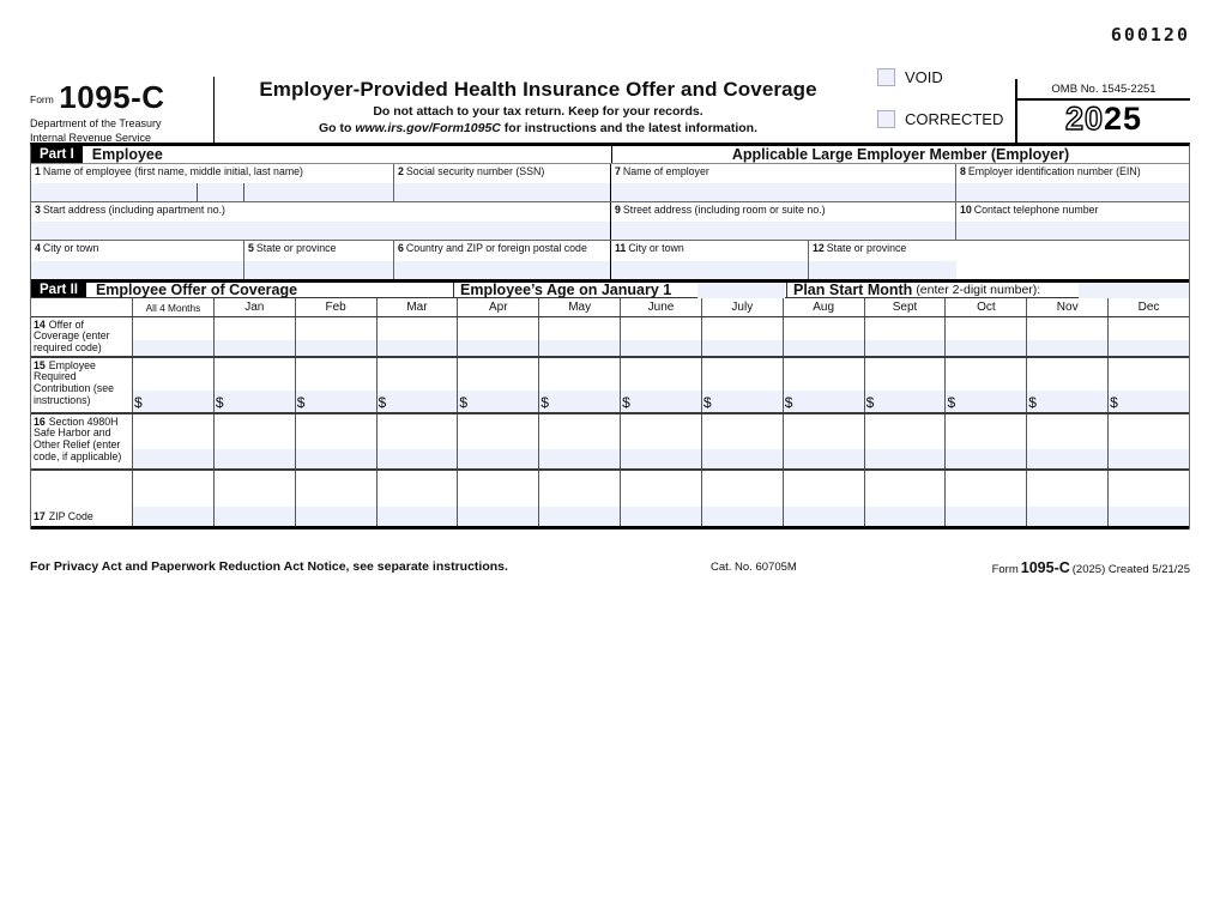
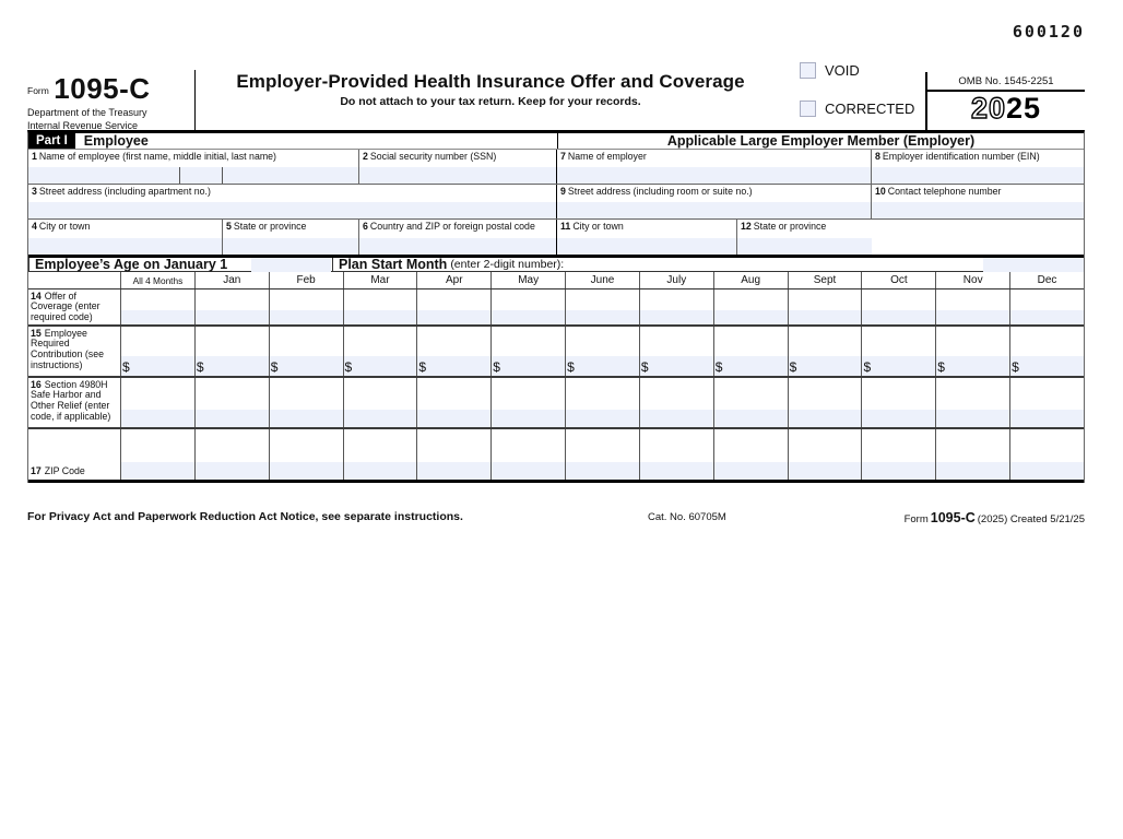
  600120
  Form 1095-C
  Department of the Treasury
  Internal Revenue Service
  Employer-Provided Health Insurance Offer and Coverage
  Do not attach to your tax return. Keep for your records.
- Go to www.irs.gov/Form1095C for instructions and the latest information.
  VOID
  CORRECTED
  OMB No. 1545-2251
  2025
  Part I
  Employee
  Applicable Large Employer Member (Employer)
  1 Name of employee (first name, middle initial, last name)
  2 Social security number (SSN)
  7 Name of employer
  8 Employer identification number (EIN)
- 3 Start address (including apartment no.)
+ 3 Street address (including apartment no.)
  9 Street address (including room or suite no.)
  10 Contact telephone number
  4 City or town
  5 State or province
  6 Country and ZIP or foreign postal code
  11 City or town
  12 State or province
- Part II
- Employee Offer of Coverage
  Employee’s Age on January 1
  Plan Start Month
  (enter 2-digit number):
  All 4 Months
  Jan
  Feb
  Mar
  Apr
  May
  June
  July
  Aug
  Sept
  Oct
  Nov
  Dec
  14 Offer of Coverage (enter required code)
  15 Employee Required Contribution (see instructions)
  $
  $
  $
  $
  $
  $
  $
  $
  $
  $
  $
  $
  $
  16 Section 4980H Safe Harbor and Other Relief (enter code, if applicable)
  17 ZIP Code
  For Privacy Act and Paperwork Reduction Act Notice, see separate instructions.
  Cat. No. 60705M
  Form 1095-C (2025) Created 5/21/25
